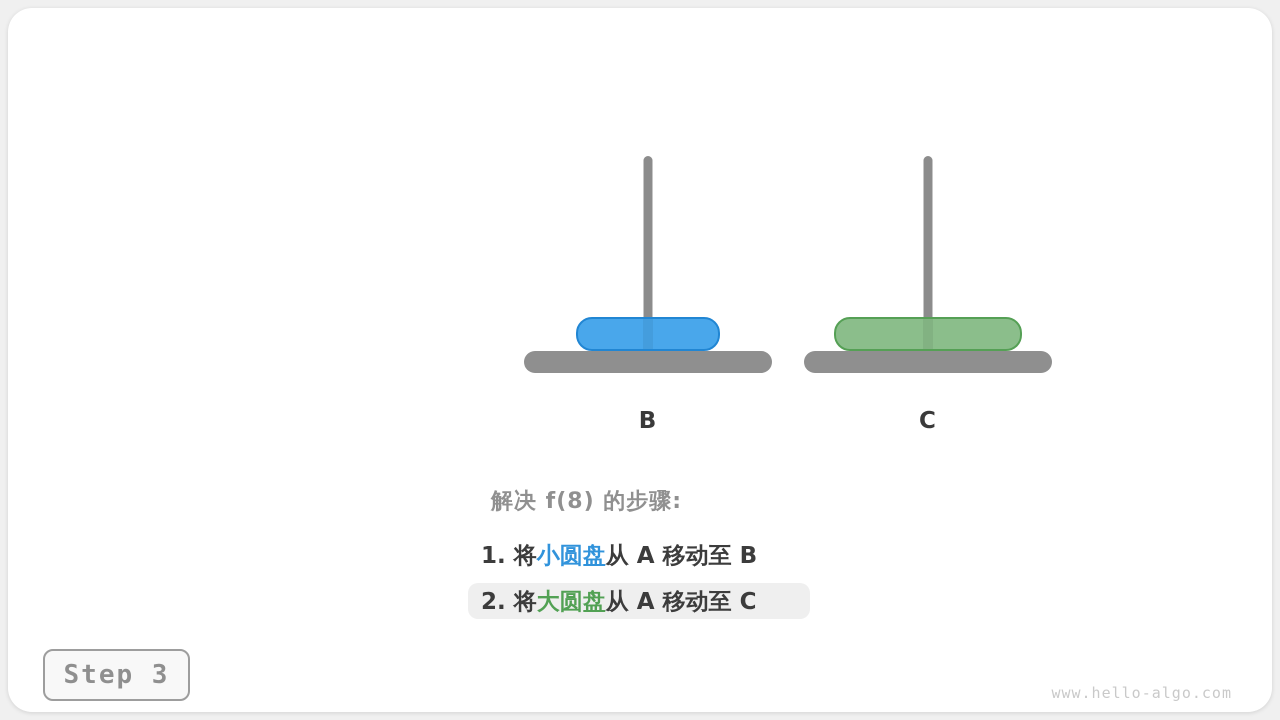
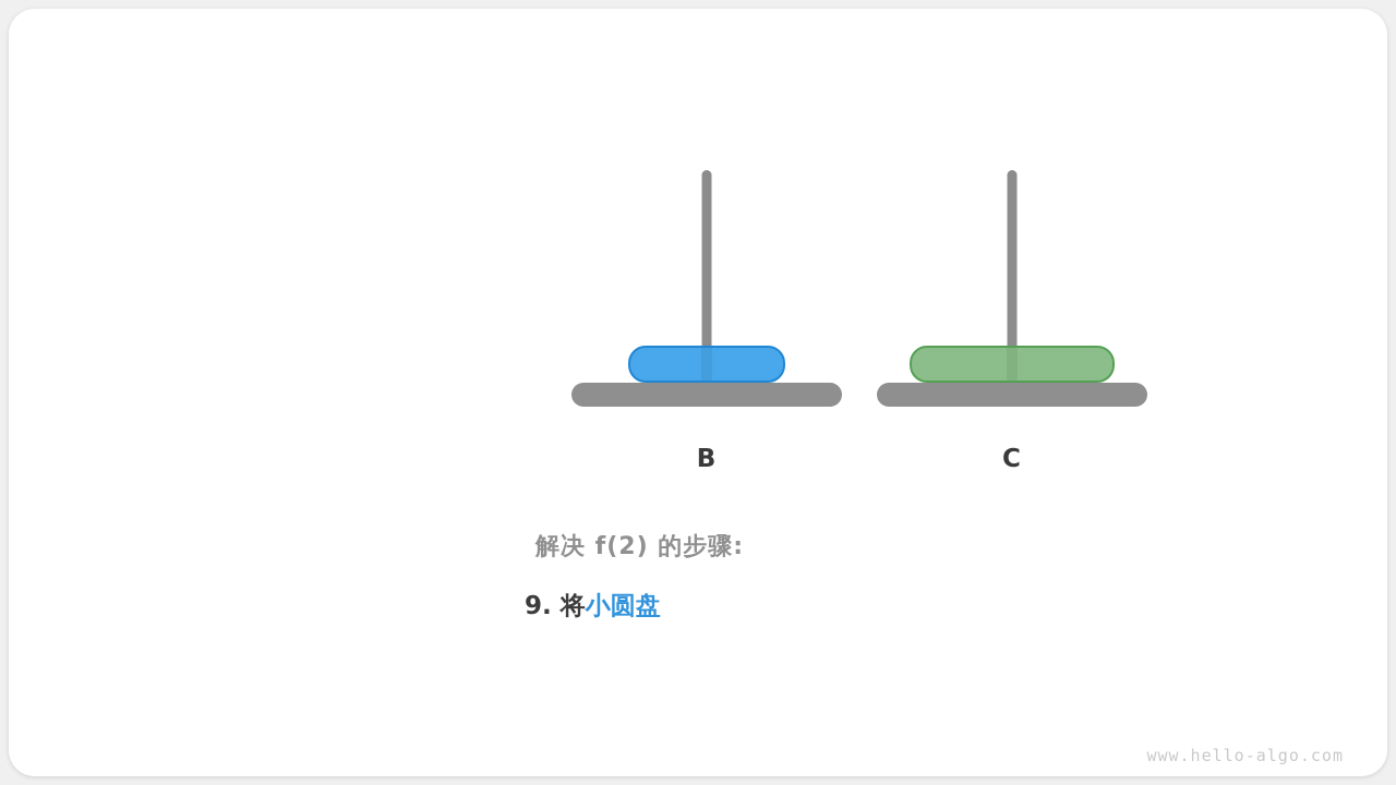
  B
  C
- 解决 f(8) 的步骤:
+ 解决 f(2) 的步骤:
- 1. 将
+ 9. 将
  小圆盘
- 从 A 移动至 B
- 2. 将
- 大圆盘
- 从 A 移动至 C
- Step 3
  www.hello-algo.com
